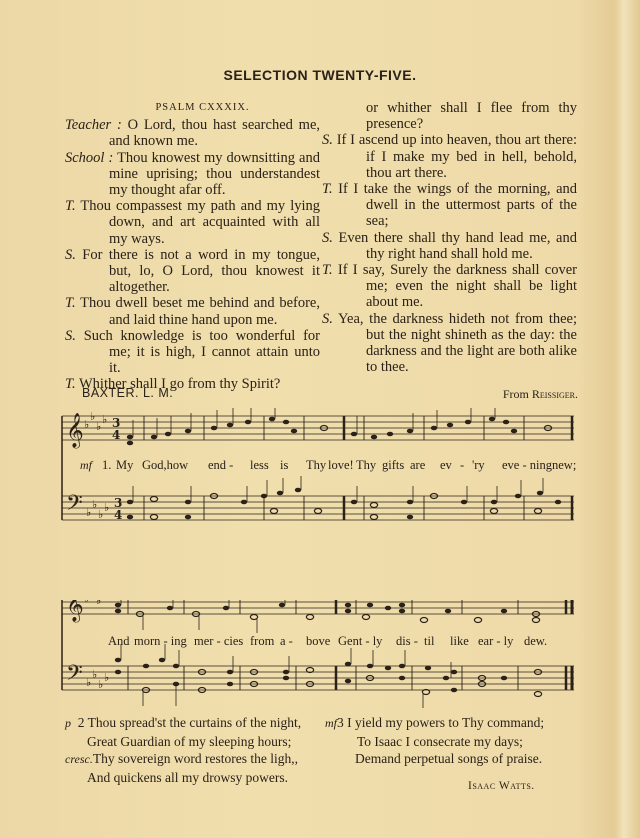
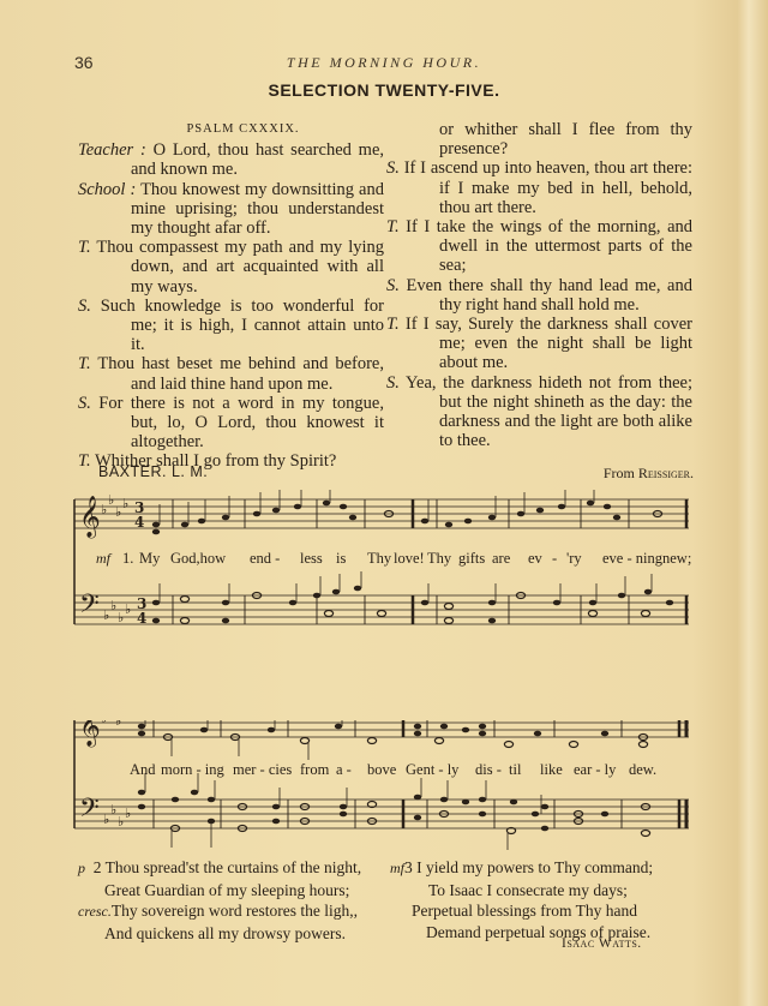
+ 36
+ THE MORNING HOUR.
  SELECTION TWENTY-FIVE.
  PSALM CXXXIX.
  Teacher : O Lord, thou hast searched me, and known me.
  School : Thou knowest my downsitting and mine uprising; thou understandest my thought afar off.
  T. Thou compassest my path and my lying down, and art acquainted with all my ways.
- S. For there is not a word in my tongue, but, lo, O Lord, thou knowest it altogether.
+ S. Such knowledge is too wonderful for me; it is high, I cannot attain unto it.
- T. Thou dwell beset me behind and before, and laid thine hand upon me.
+ T. Thou hast beset me behind and before, and laid thine hand upon me.
- S. Such knowledge is too wonderful for me; it is high, I cannot attain unto it.
+ S. For there is not a word in my tongue, but, lo, O Lord, thou knowest it altogether.
  T. Whither shall I go from thy Spirit?
  or whither shall I flee from thy presence?
  S. If I ascend up into heaven, thou art there: if I make my bed in hell, behold, thou art there.
  T. If I take the wings of the morning, and dwell in the uttermost parts of the sea;
  S. Even there shall thy hand lead me, and thy right hand shall hold me.
  T. If I say, Surely the darkness shall cover me; even the night shall be light about me.
  S. Yea, the darkness hideth not from thee; but the night shineth as the day: the darkness and the light are both alike to thee.
  BAXTER. L. M.
  From Reissiger.
  𝄞
  𝄢
  ♭
  ♭
  ♭
  ♭
  ♭
  ♭
  ♭
  ♭
  3
  4
  3
  4
  mf
  1.
  My
  God,how
  end -
  less
  is
  Thy
  love!
  Thy
  gifts
  are
  ev
  -
  'ry
  eve - ning
  new;
  𝄞
  𝄢
  ♭
  ♭
  ♭
  ♭
  ♭
  And
  morn - ing
  mer - cies
  from
  a -
  bove
  Gent - ly
  dis -
  til
  like
  ear - ly
  dew.
  p 2 Thou spread'st the curtains of the night,
  Great Guardian of my sleeping hours;
  cresc.Thy sovereign word restores the ligh,,
  And quickens all my drowsy powers.
  mf3 I yield my powers to Thy command;
  To Isaac I consecrate my days;
+ Perpetual blessings from Thy hand
  Demand perpetual songs of praise.
  Isaac Watts.
